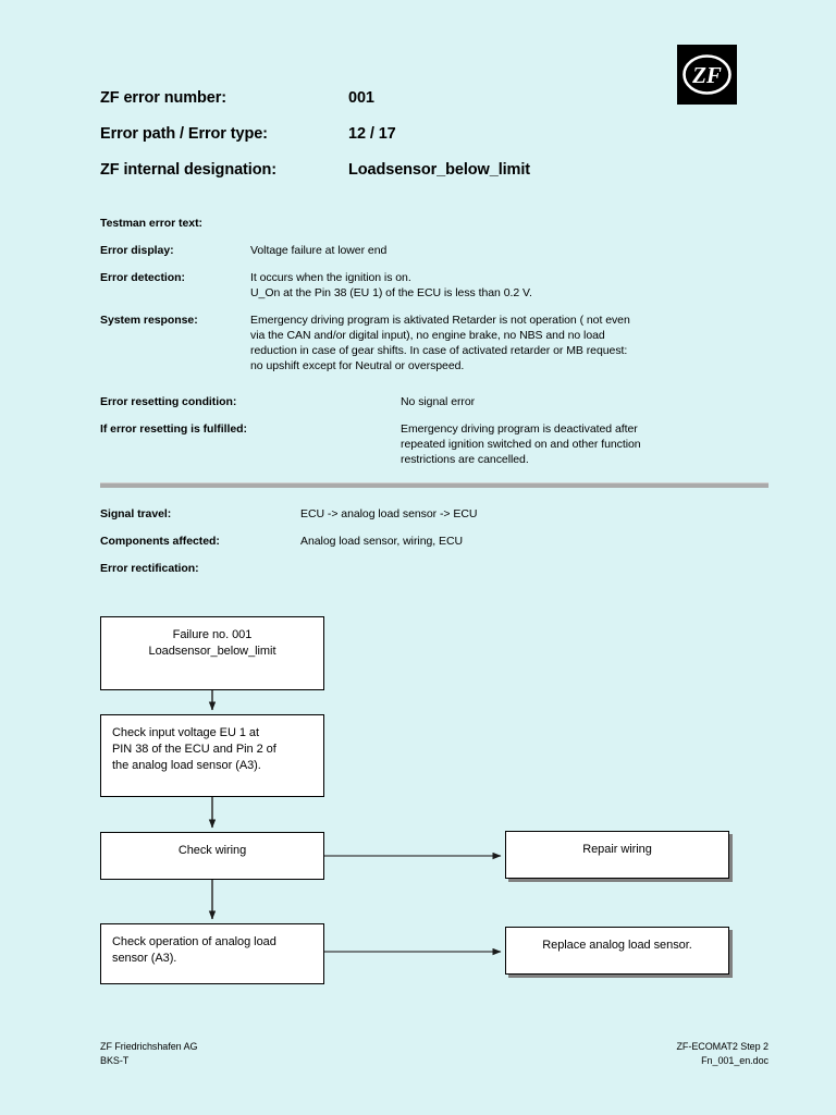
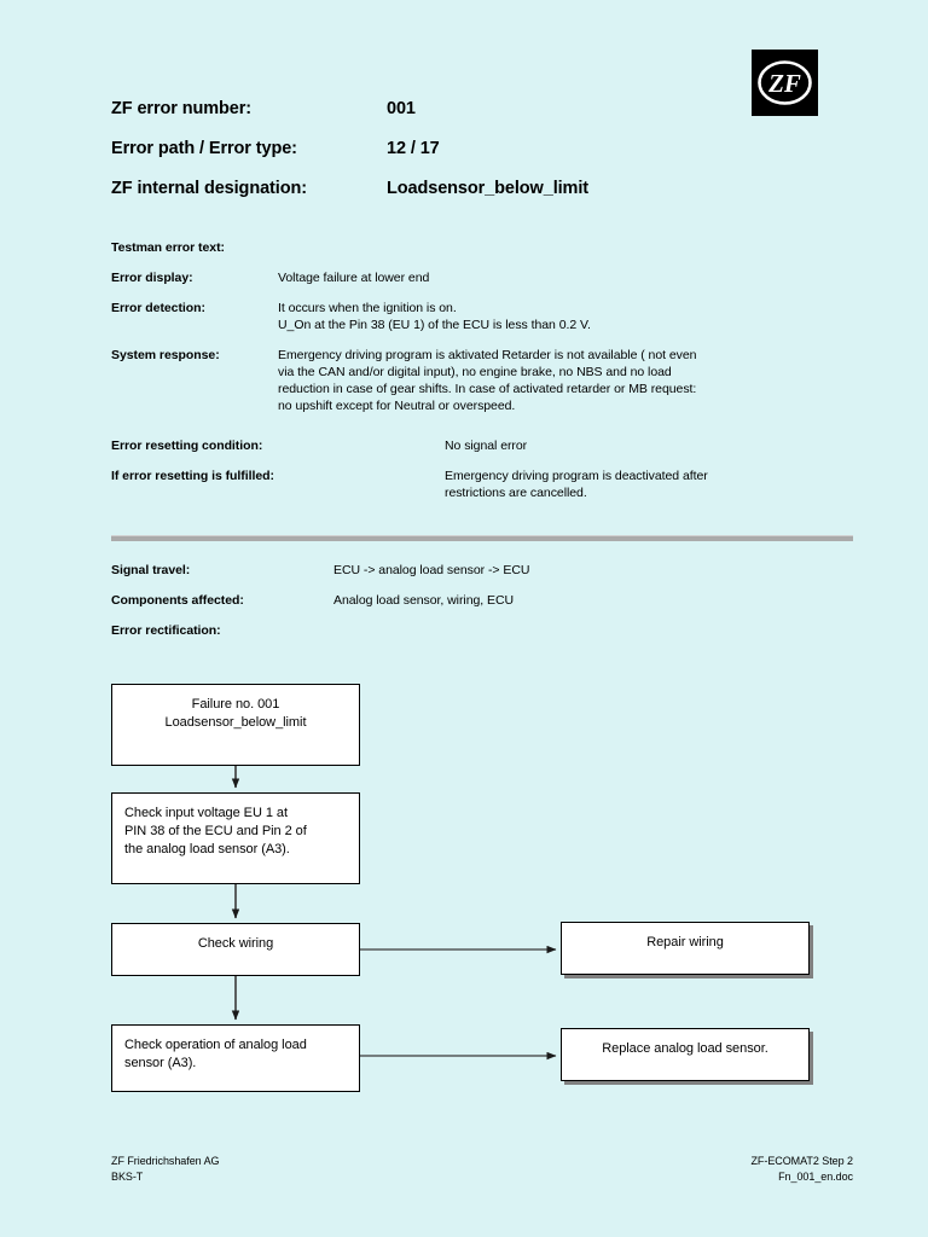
  ZF
  ZF error number:
  001
  Error path / Error type:
  12 / 17
  ZF internal designation:
  Loadsensor_below_limit
  Testman error text:
  Error display:
  Voltage failure at lower end
  Error detection:
  It occurs when the ignition is on.
  U_On at the Pin 38 (EU 1) of the ECU is less than 0.2 V.
  System response:
- Emergency driving program is aktivated Retarder is not operation ( not even
+ Emergency driving program is aktivated Retarder is not available ( not even
  via the CAN and/or digital input), no engine brake, no NBS and no load
  reduction in case of gear shifts. In case of activated retarder or MB request:
  no upshift except for Neutral or overspeed.
  Error resetting condition:
  No signal error
  If error resetting is fulfilled:
  Emergency driving program is deactivated after
- repeated ignition switched on and other function
  restrictions are cancelled.
  Signal travel:
  ECU -> analog load sensor -> ECU
  Components affected:
  Analog load sensor, wiring, ECU
  Error rectification:
  Failure no. 001
  Loadsensor_below_limit
  Check input voltage EU 1 at
  PIN 38 of the ECU and Pin 2 of
  the analog load sensor (A3).
  Check wiring
  Check operation of analog load
  sensor (A3).
  Repair wiring
  Replace analog load sensor.
  ZF Friedrichshafen AG
  BKS-T
  ZF-ECOMAT2 Step 2
  Fn_001_en.doc
